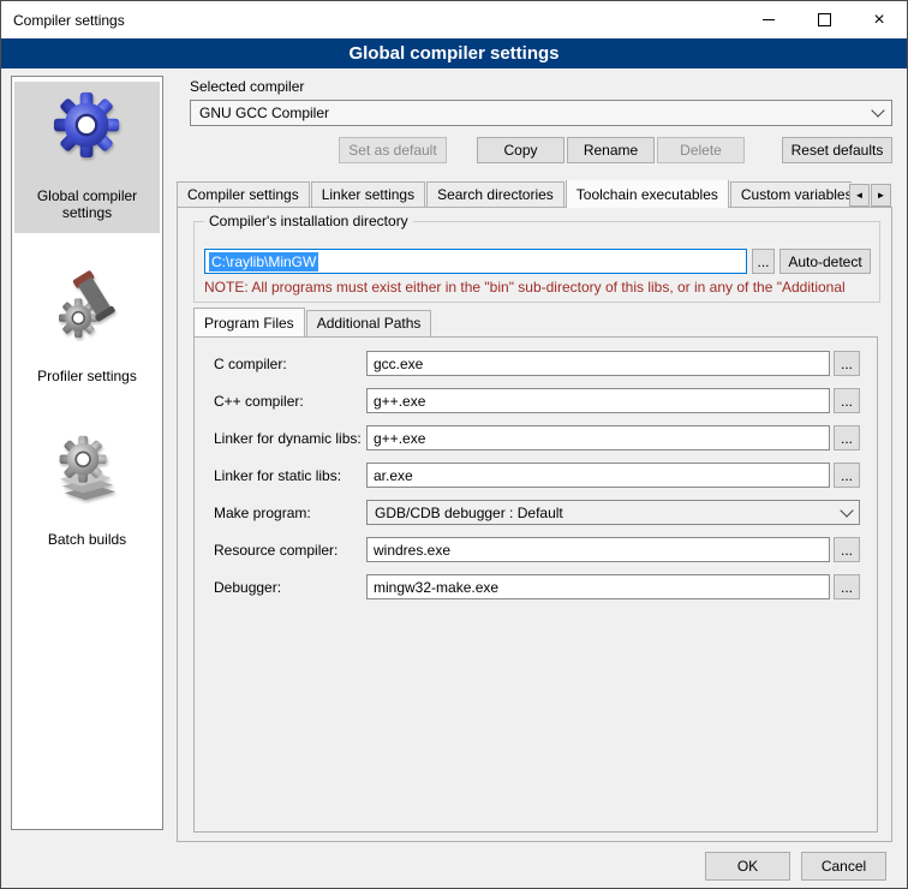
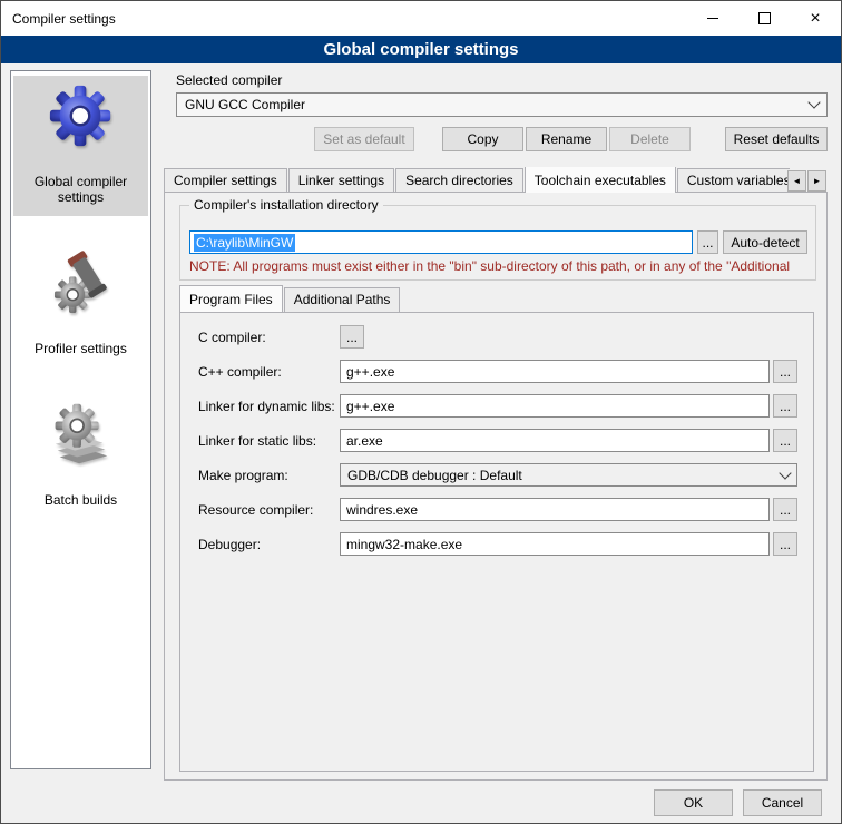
  Compiler settings
  ×
  Global compiler settings
  Global compiler settings
  Profiler settings
  Batch builds
  Selected compiler
  GNU GCC Compiler
  Set as default
  Copy
  Rename
  Delete
  Reset defaults
  Compiler settings
  Linker settings
  Search directories
  Toolchain executables
  Custom variable
  ◄
  ►
  Compiler's installation directory
  C:\raylib\MinGW
  ...
  Auto-detect
- NOTE: All programs must exist either in the "bin" sub-directory of this libs, or in any of the "Additional
+ NOTE: All programs must exist either in the "bin" sub-directory of this path, or in any of the "Additional
  Program Files
  Additional Paths
  C compiler:
- gcc.exe
  ...
  C++ compiler:
  g++.exe
  ...
  Linker for dynamic libs:
  g++.exe
  ...
  Linker for static libs:
  ar.exe
  ...
  Make program:
  GDB/CDB debugger : Default
  Resource compiler:
  windres.exe
  ...
  Debugger:
  mingw32-make.exe
  ...
  OK
  Cancel
